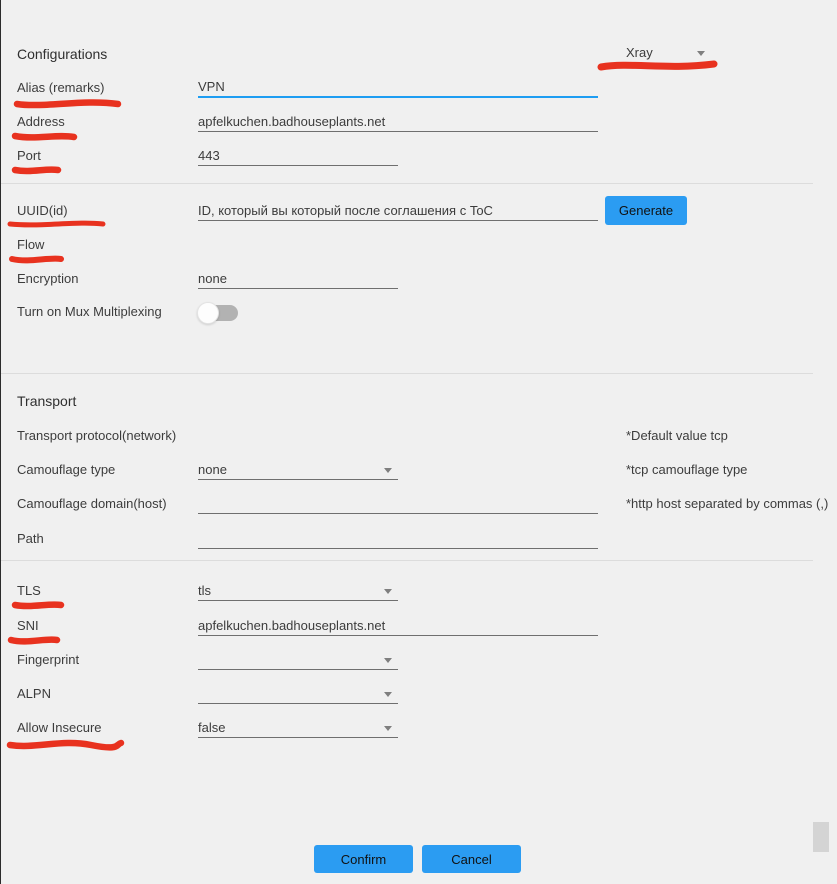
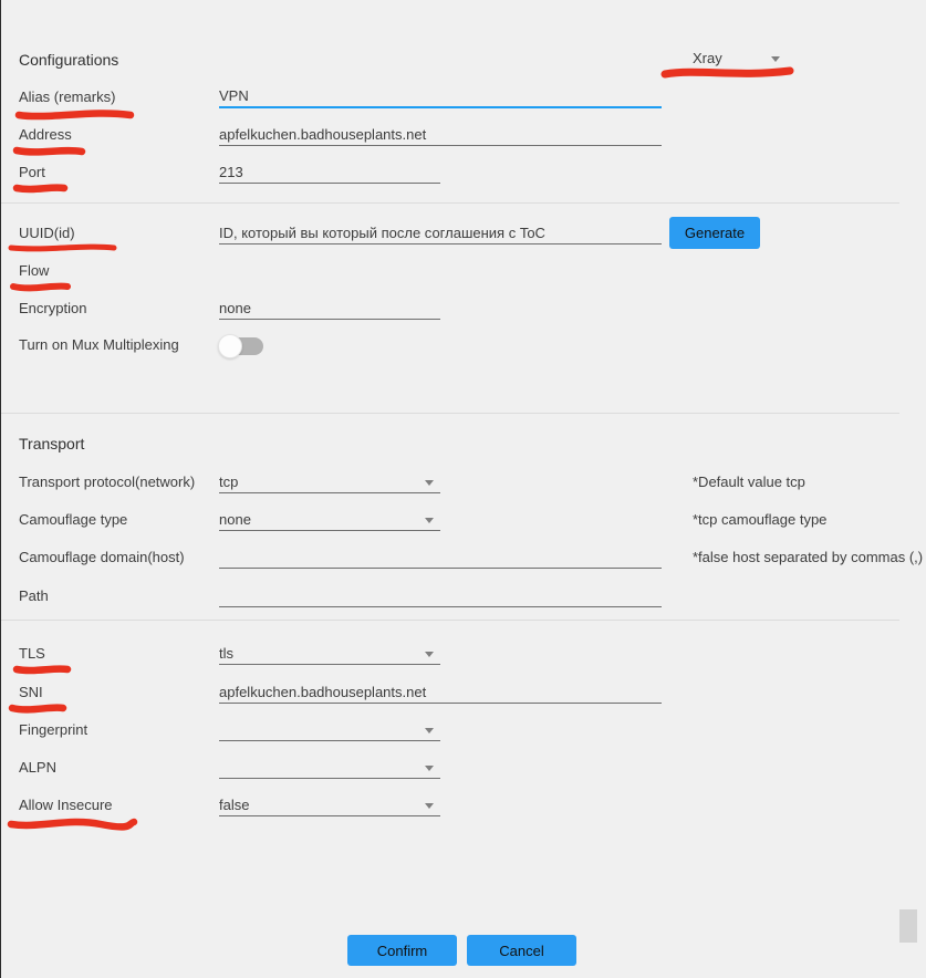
  Configurations
  Xray
  Alias (remarks)
  VPN
  Address
  apfelkuchen.badhouseplants.net
  Port
- 443
+ 213
  UUID(id)
  ID, который вы который после соглашения с ToC
  Generate
  Flow
  Encryption
  none
  Turn on Mux Multiplexing
  Transport
  Transport protocol(network)
+ tcp
  *Default value tcp
  Camouflage type
  none
  *tcp camouflage type
  Camouflage domain(host)
- *http host separated by commas (,)
+ *false host separated by commas (,)
  Path
  TLS
  tls
  SNI
  apfelkuchen.badhouseplants.net
  Fingerprint
  ALPN
  Allow Insecure
  false
  Confirm
  Cancel
